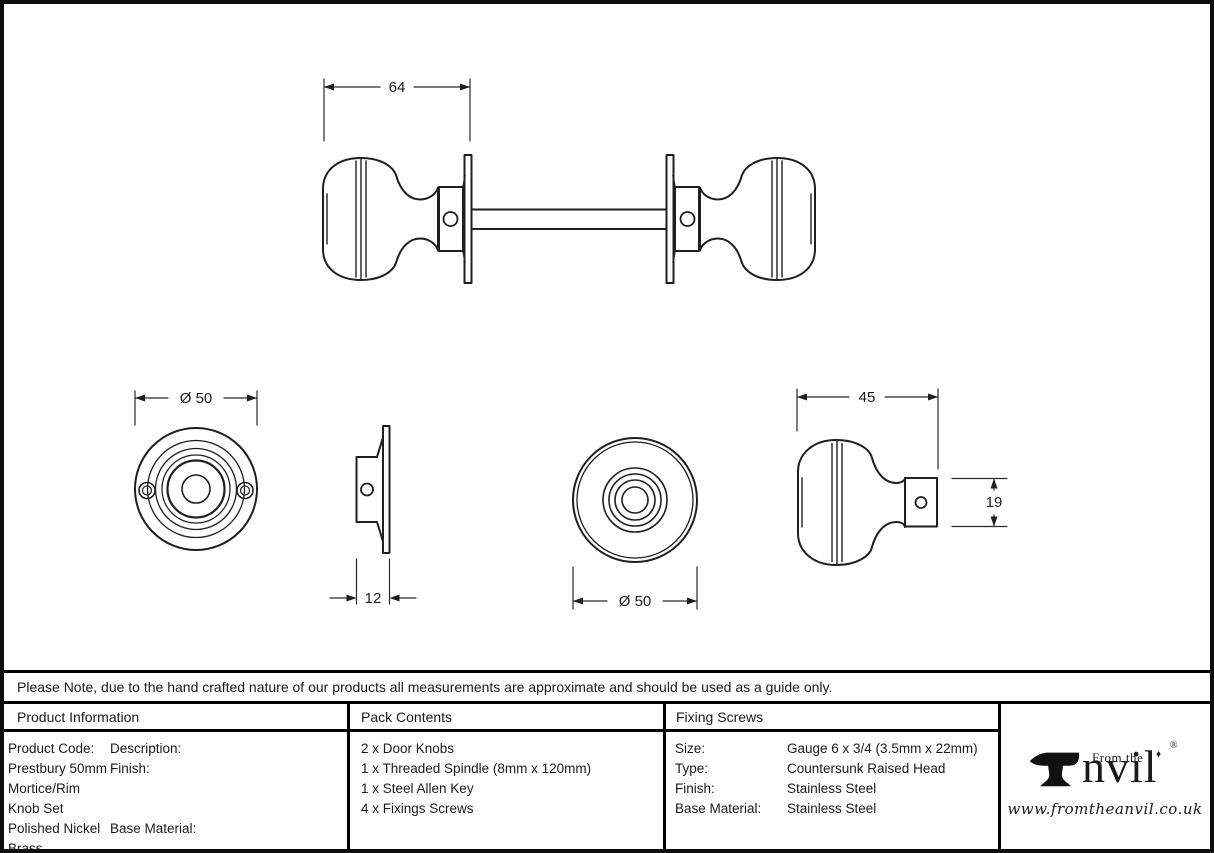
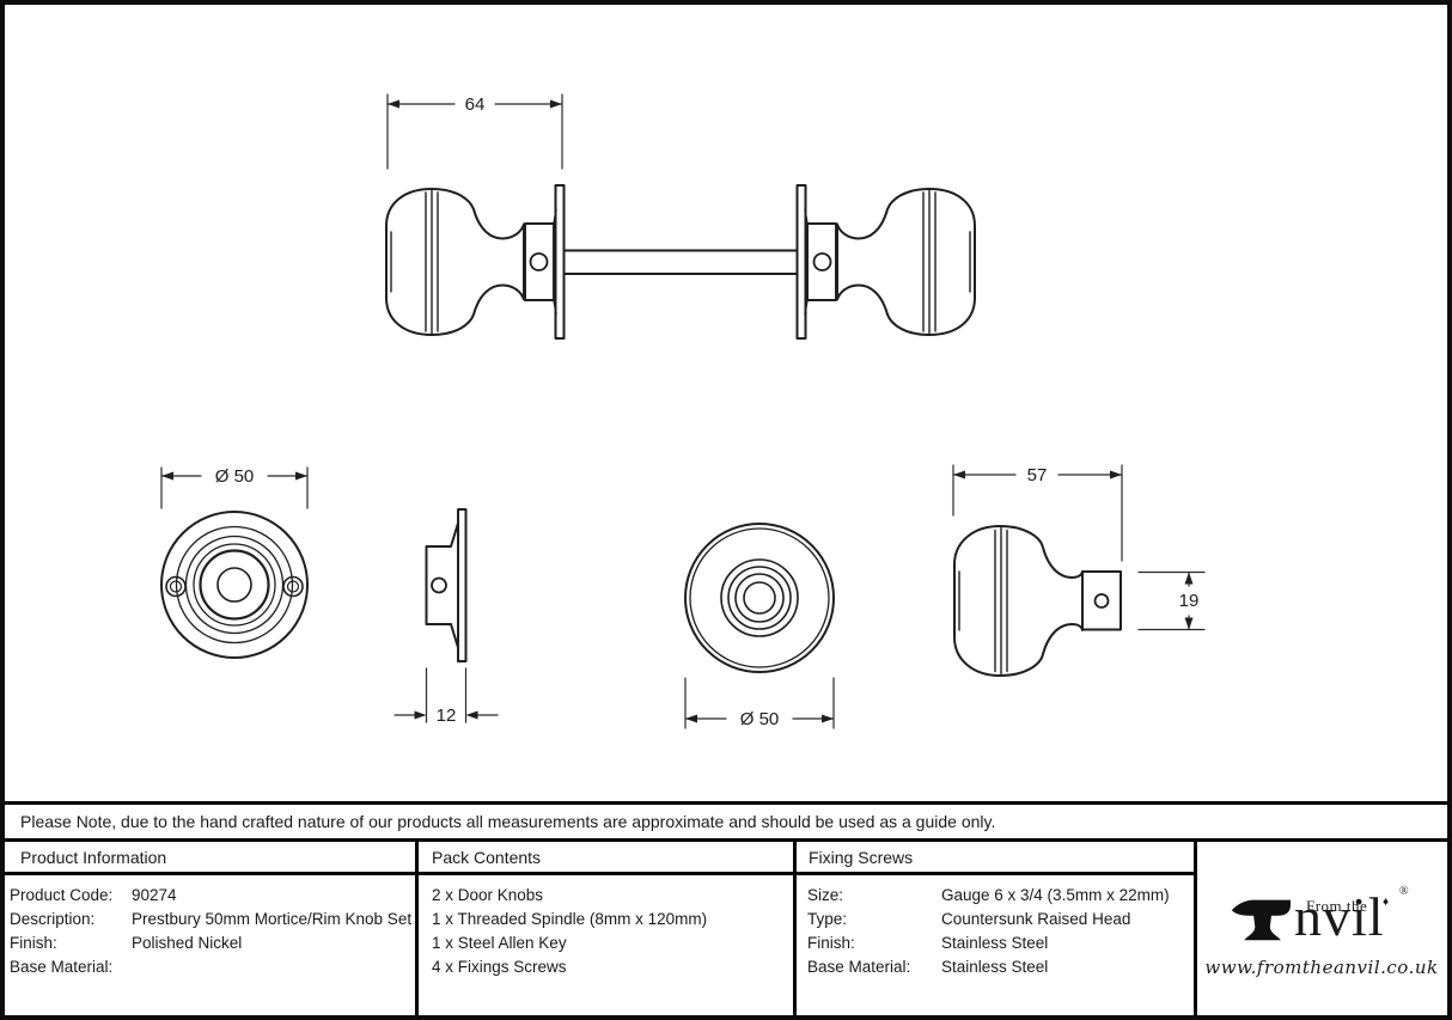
  64
  Ø 50
  12
  Ø 50
- 45
+ 57
  19
  Please Note, due to the hand crafted nature of our products all measurements are approximate and should be used as a guide only.
  Product Information
  Pack Contents
  Fixing Screws
  Product Code:
+ 90274
  Description:
  Prestbury 50mm Mortice/Rim Knob Set
  Finish:
  Polished Nickel
  Base Material:
- Brass
  2 x Door Knobs
  1 x Threaded Spindle (8mm x 120mm)
  1 x Steel Allen Key
  4 x Fixings Screws
  Size:
  Gauge 6 x 3/4 (3.5mm x 22mm)
  Type:
  Countersunk Raised Head
  Finish:
  Stainless Steel
  Base Material:
  Stainless Steel
  From the
  ♦
  ®
  nvil
  www.fromtheanvil.co.uk
